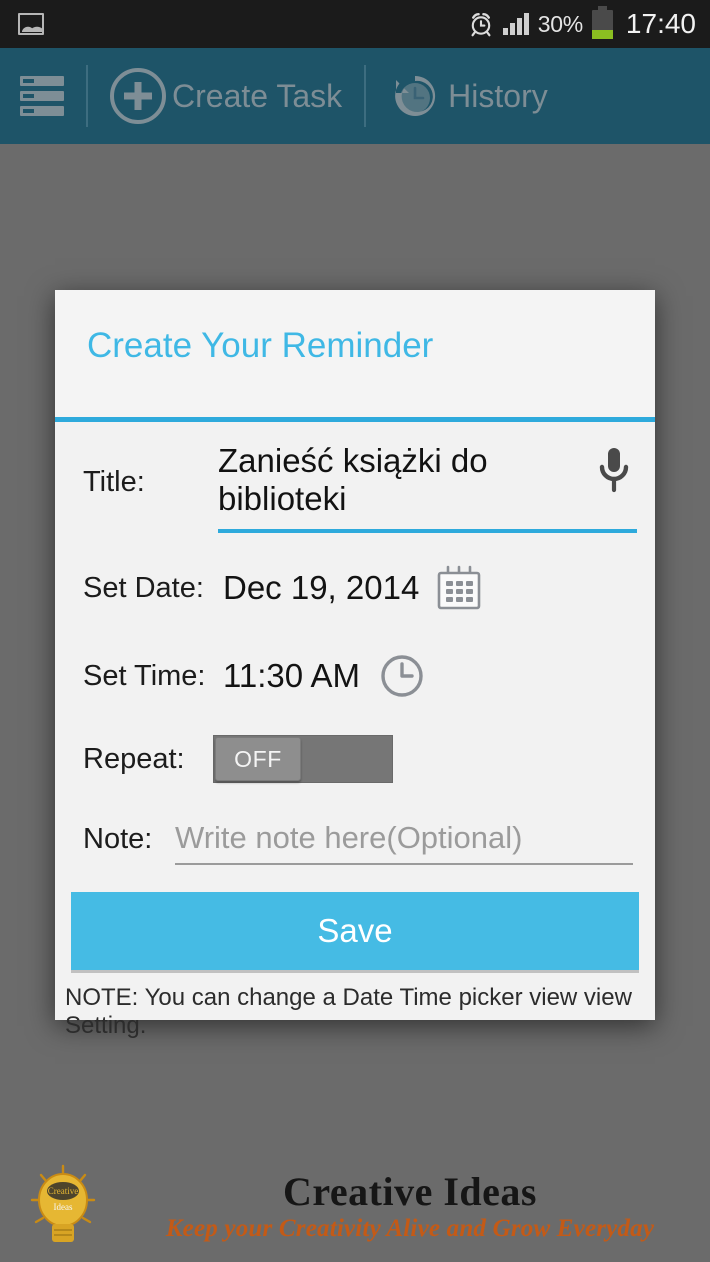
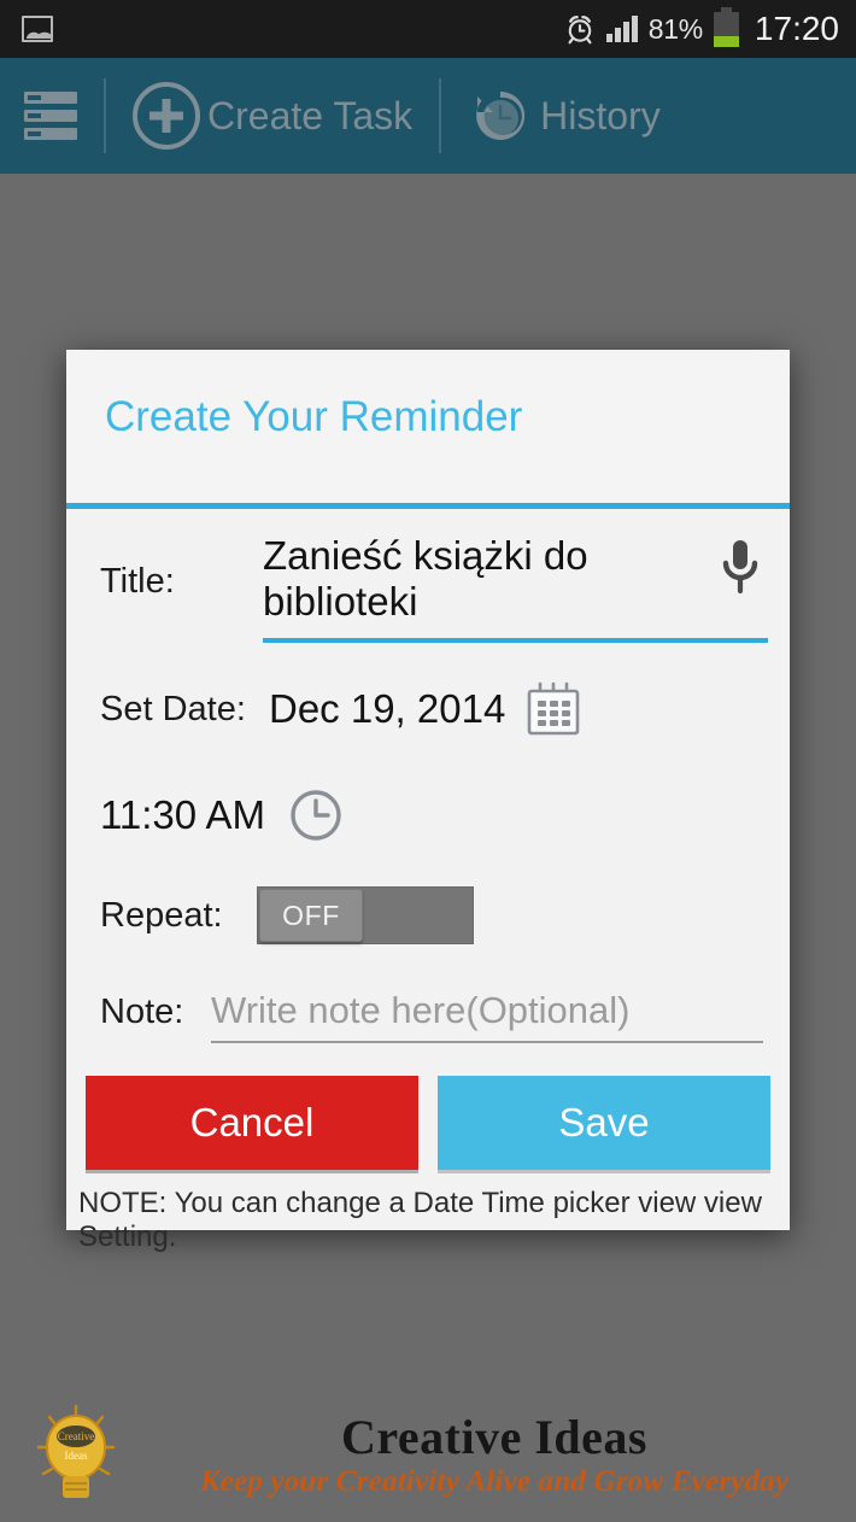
- 30%
+ 81%
- 17:40
+ 17:20
  Create Task
  History
  Creative
  Ideas
  Creative Ideas
  Keep your Creativity Alive and Grow Everyday
  Create Your Reminder
  Title:
  Zanieść książki do biblioteki
  Set Date:
  Dec 19, 2014
- Set Time:
  11:30 AM
  Repeat:
  OFF
  Note:
  Write note here(Optional)
+ Cancel
  Save
  NOTE: You can change a Date Time picker view view Setting.
